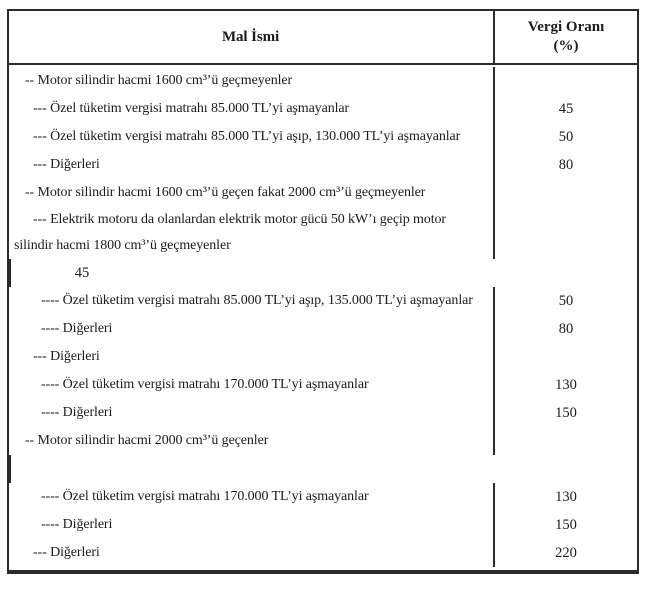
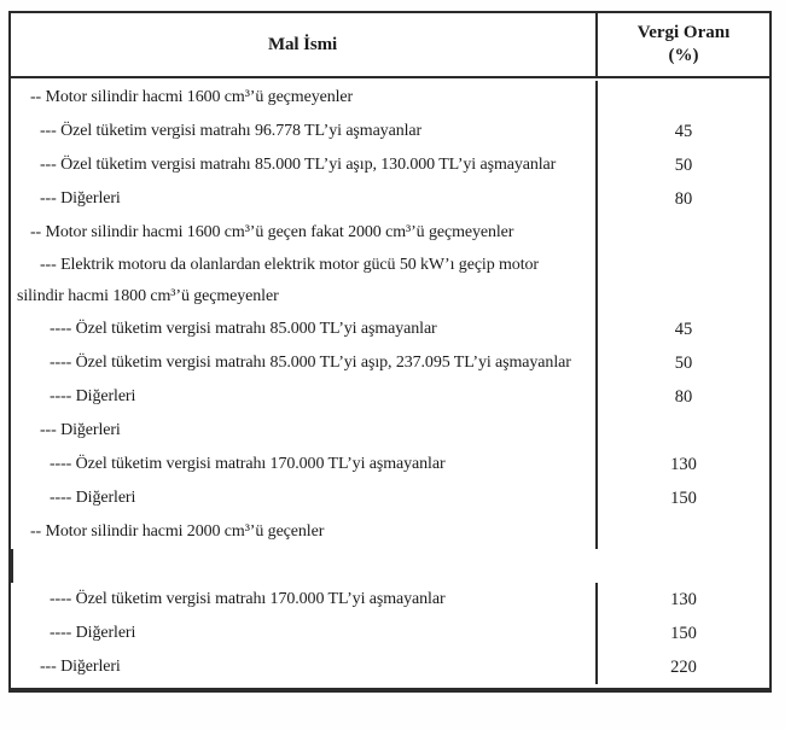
  Mal İsmi
  Vergi Oranı
  (%)
  -- Motor silindir hacmi 1600 cm³’ü geçmeyenler
- --- Özel tüketim vergisi matrahı 85.000 TL’yi aşmayanlar
+ --- Özel tüketim vergisi matrahı 96.778 TL’yi aşmayanlar
  45
  --- Özel tüketim vergisi matrahı 85.000 TL’yi aşıp, 130.000 TL’yi aşmayanlar
  50
  --- Diğerleri
  80
  -- Motor silindir hacmi 1600 cm³’ü geçen fakat 2000 cm³’ü geçmeyenler
  --- Elektrik motoru da olanlardan elektrik motor gücü 50 kW’ı geçip motor
  silindir hacmi 1800 cm³’ü geçmeyenler
+ ---- Özel tüketim vergisi matrahı 85.000 TL’yi aşmayanlar
  45
- ---- Özel tüketim vergisi matrahı 85.000 TL’yi aşıp, 135.000 TL’yi aşmayanlar
+ ---- Özel tüketim vergisi matrahı 85.000 TL’yi aşıp, 237.095 TL’yi aşmayanlar
  50
  ---- Diğerleri
  80
  --- Diğerleri
  ---- Özel tüketim vergisi matrahı 170.000 TL’yi aşmayanlar
  130
  ---- Diğerleri
  150
  -- Motor silindir hacmi 2000 cm³’ü geçenler
  ---- Özel tüketim vergisi matrahı 170.000 TL’yi aşmayanlar
  130
  ---- Diğerleri
  150
  --- Diğerleri
  220
